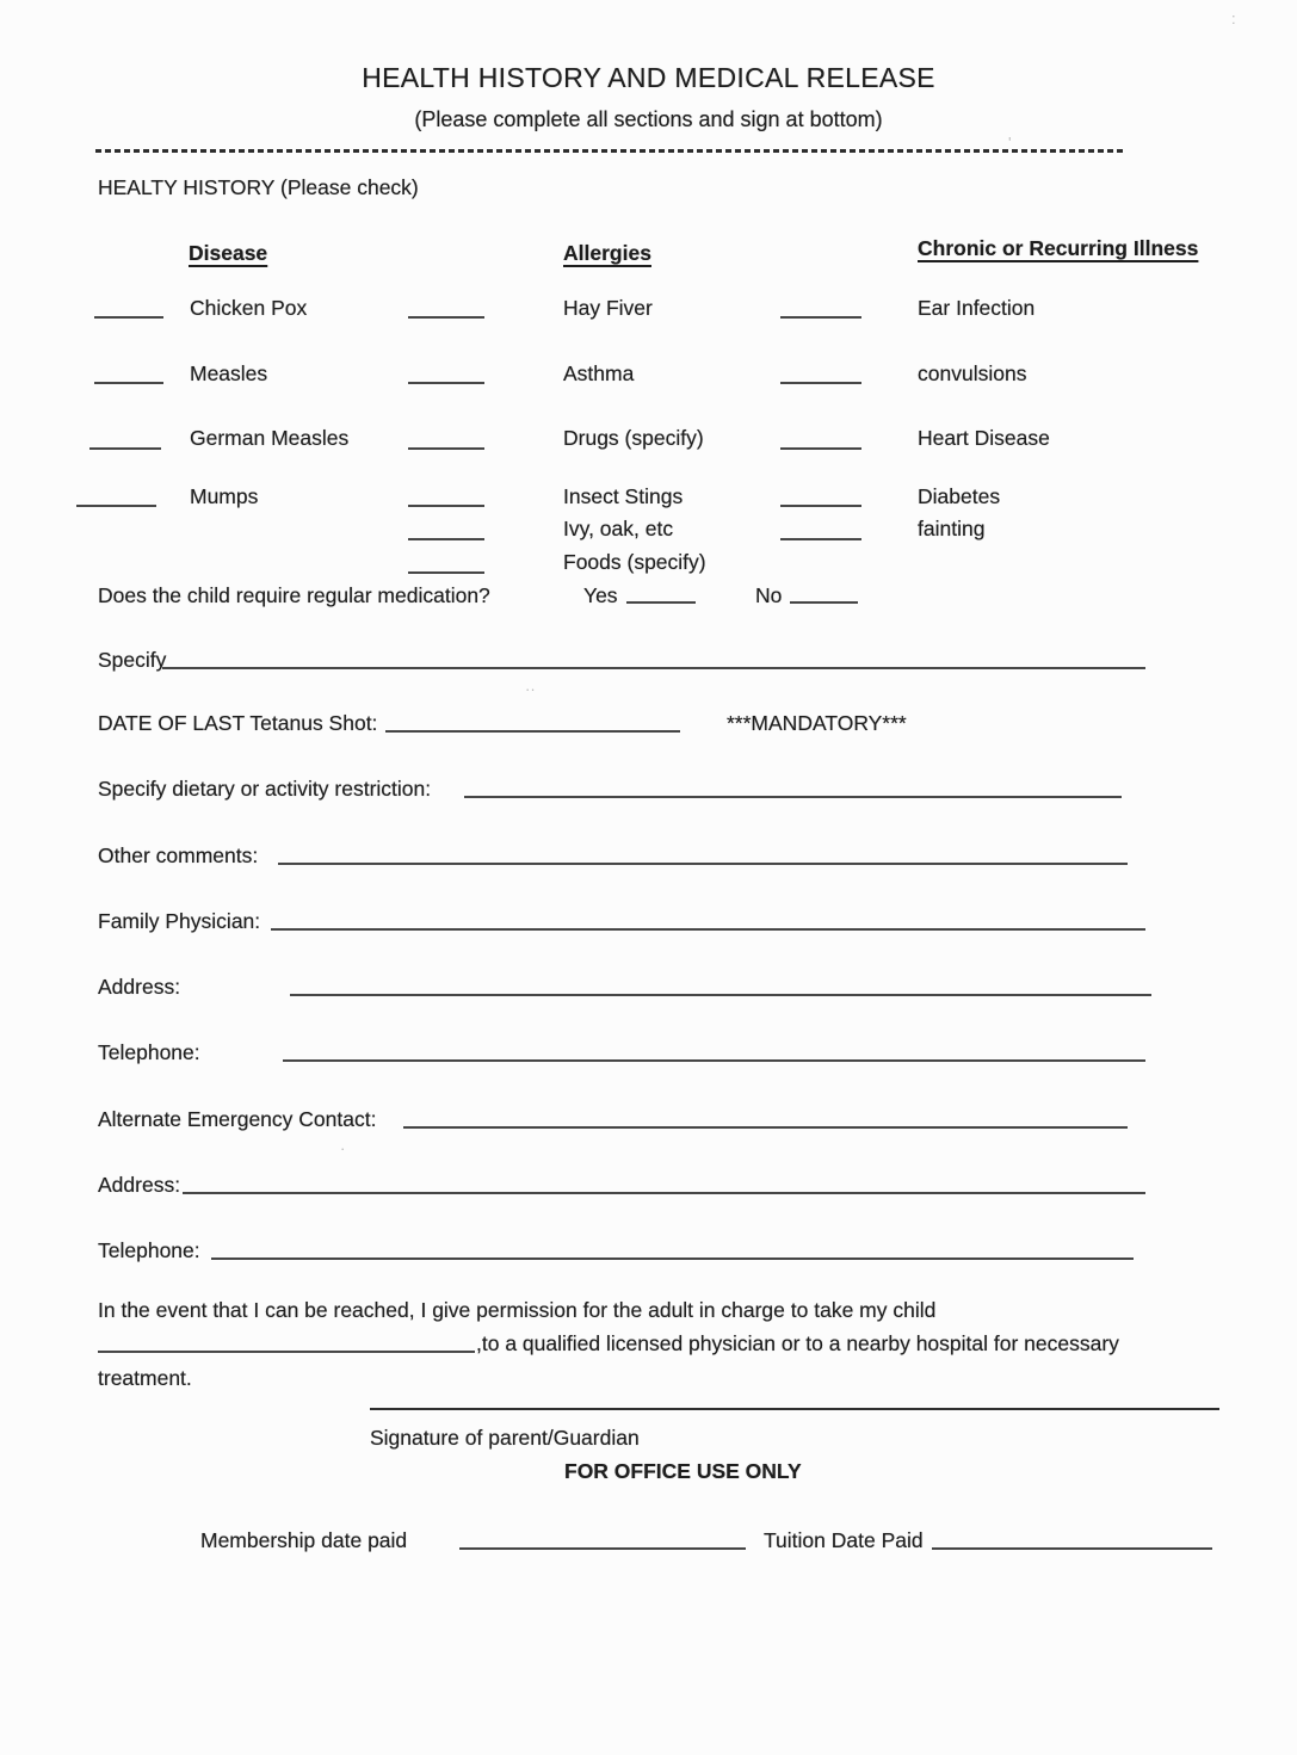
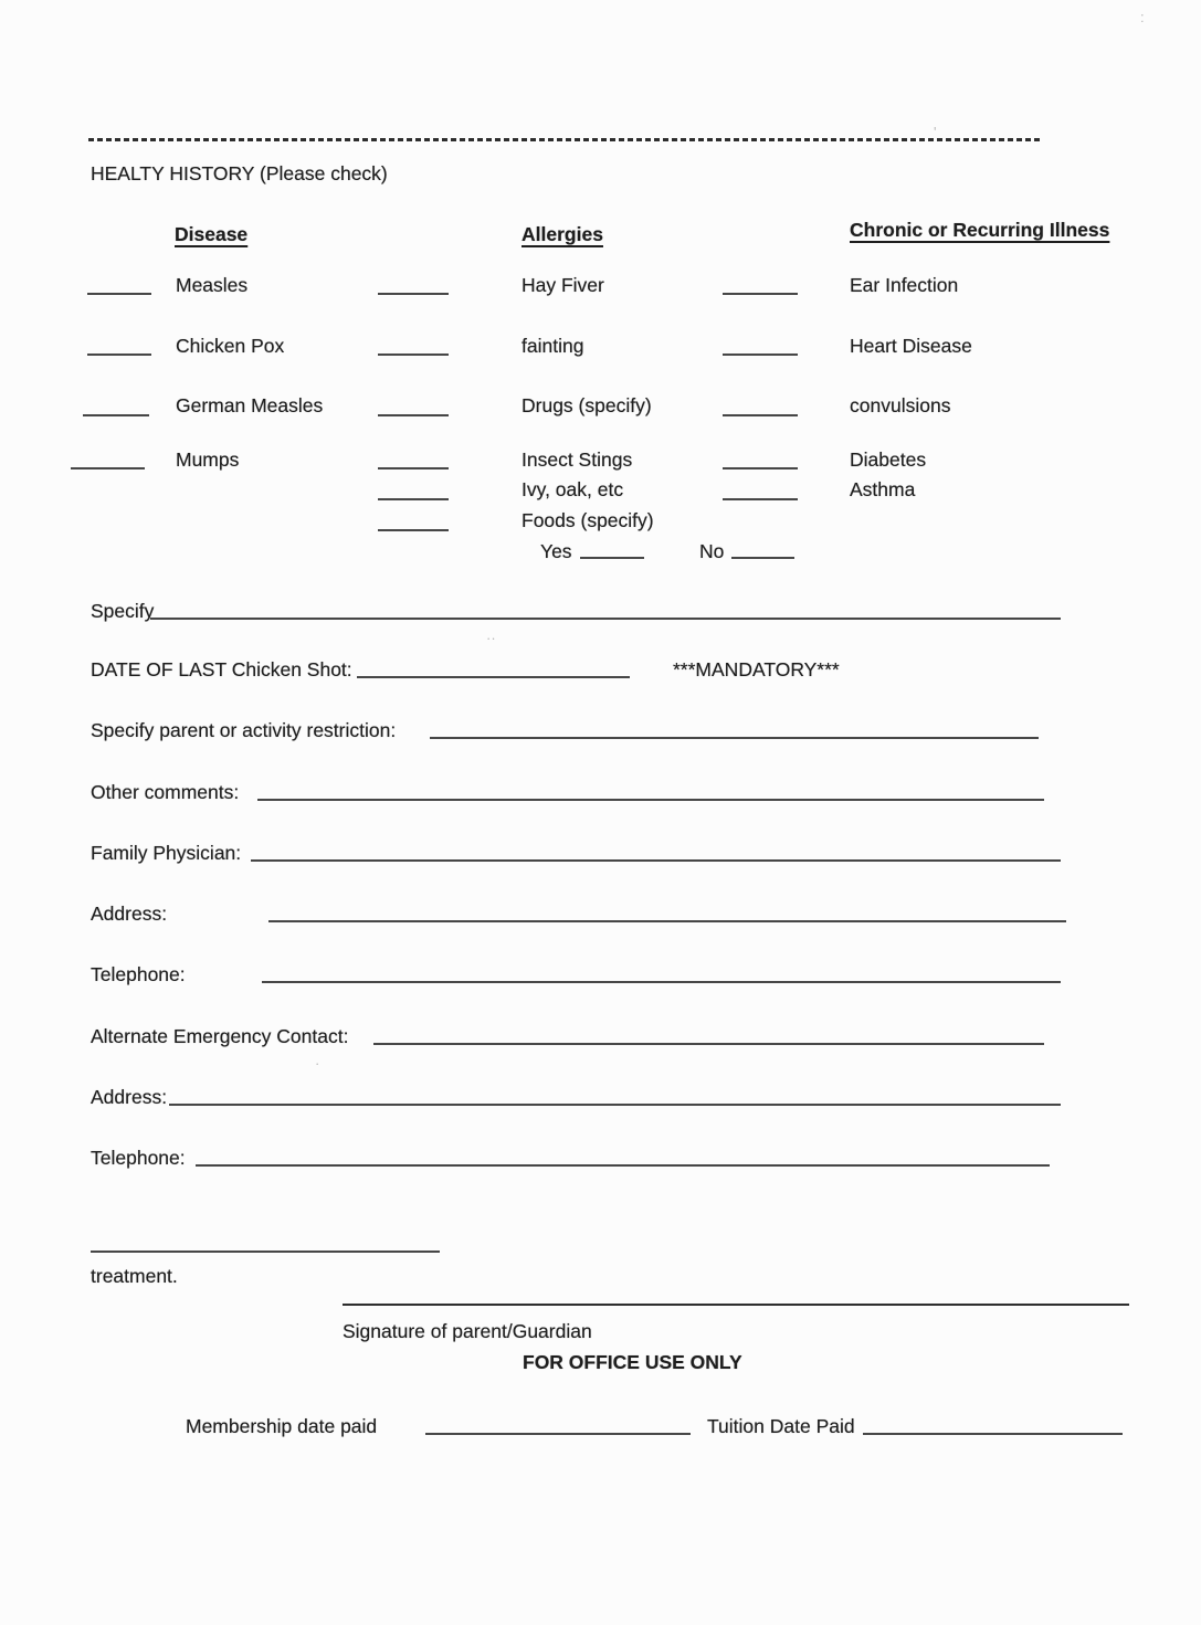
- HEALTH HISTORY AND MEDICAL RELEASE
- (Please complete all sections and sign at bottom)
  HEALTY HISTORY (Please check)
  Disease
  Allergies
  Chronic or Recurring Illness
- Chicken Pox
+ Measles
  Hay Fiver
  Ear Infection
- Measles
+ Chicken Pox
- Asthma
+ fainting
- convulsions
+ Heart Disease
  German Measles
  Drugs (specify)
- Heart Disease
+ convulsions
  Mumps
  Insect Stings
  Diabetes
  Ivy, oak, etc
- fainting
+ Asthma
  Foods (specify)
- Does the child require regular medication?
  Yes
  No
  Specify
- DATE OF LAST Tetanus Shot:
+ DATE OF LAST Chicken Shot:
  ***MANDATORY***
- Specify dietary or activity restriction:
+ Specify parent or activity restriction:
  Other comments:
  Family Physician:
  Address:
  Telephone:
  Alternate Emergency Contact:
  Address:
  Telephone:
- In the event that I can be reached, I give permission for the adult in charge to take my child
- ,to a qualified licensed physician or to a nearby hospital for necessary
  treatment.
  Signature of parent/Guardian
  FOR OFFICE USE ONLY
  Membership date paid
  Tuition Date Paid
  :
  '
  ··
  ·
